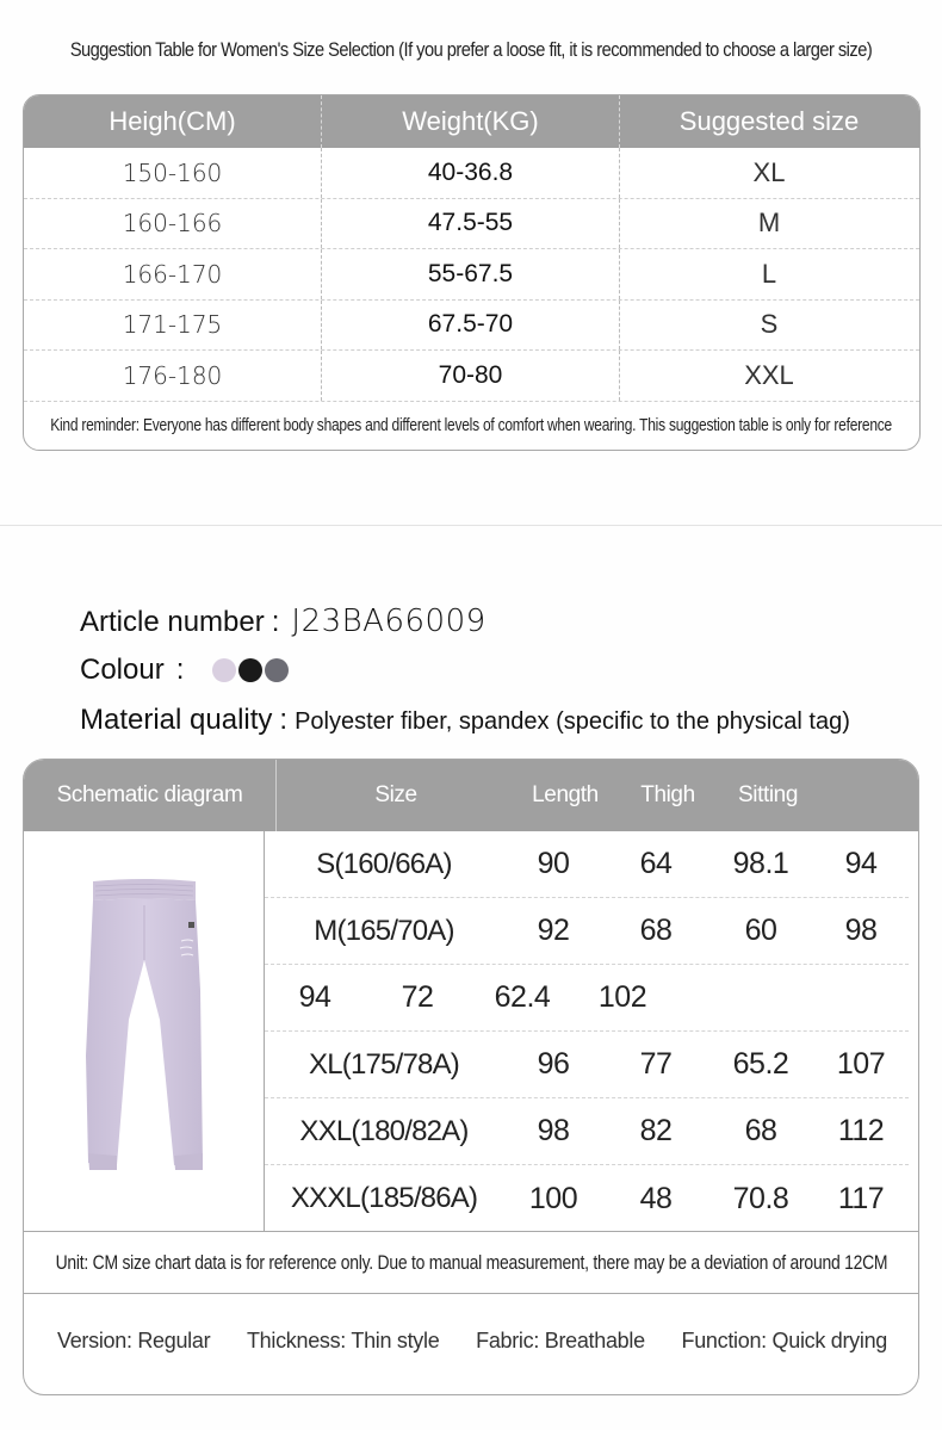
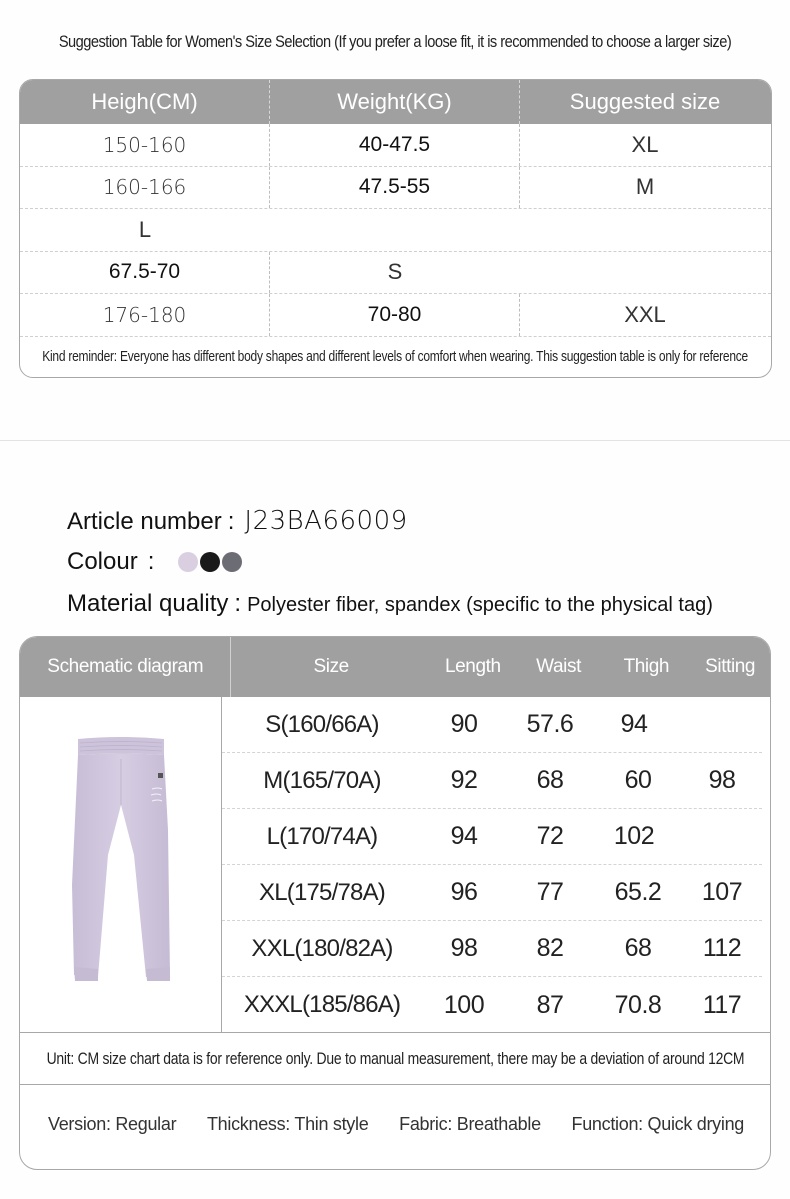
  Suggestion Table for Women's Size Selection (If you prefer a loose fit, it is recommended to choose a larger size)
  Heigh(CM)
  Weight(KG)
  Suggested size
  150-160
- 40-36.8
+ 40-47.5
  XL
  160-166
  47.5-55
  M
- 166-170
- 55-67.5
  L
- 171-175
  67.5-70
  S
  176-180
  70-80
  XXL
  Kind reminder: Everyone has different body shapes and different levels of comfort when wearing. This suggestion table is only for reference
  Article number : J23BA66009
  Colour
  :
  Material quality : Polyester fiber, spandex (specific to the physical tag)
  Schematic diagram
  Size
  Length
+ Waist
  Thigh
  Sitting
  S(160/66A)
  90
- 64
- 98.1
+ 57.6
  94
  M(165/70A)
  92
  68
  60
  98
+ L(170/74A)
  94
  72
- 62.4
  102
  XL(175/78A)
  96
  77
  65.2
  107
  XXL(180/82A)
  98
  82
  68
  112
  XXXL(185/86A)
  100
- 48
+ 87
  70.8
  117
  Unit: CM size chart data is for reference only. Due to manual measurement, there may be a deviation of around 12CM
  Version: Regular
  Thickness: Thin style
  Fabric: Breathable
  Function: Quick drying
